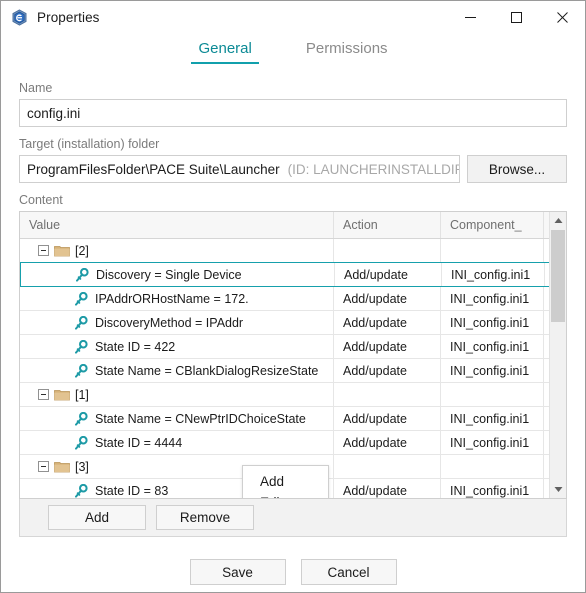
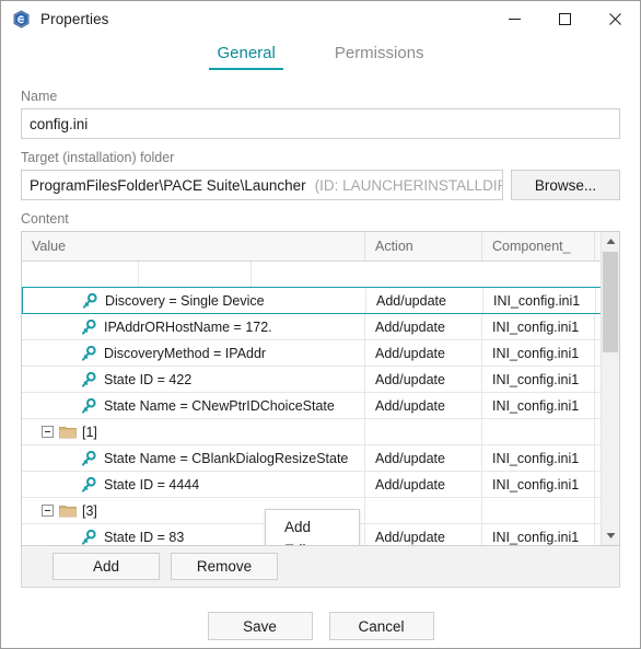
  Properties
  General
  Permissions
  Name
  config.ini
  Target (installation) folder
  ProgramFilesFolder\PACE Suite\Launcher
  (ID: LAUNCHERINSTALLDI
  Browse...
  Content
  Value
  Action
  Component_
- [2]
  Discovery = Single Device
  Add/update
  INI_config.ini1
  IPAddrORHostName = 172.
  Add/update
  INI_config.ini1
  DiscoveryMethod = IPAddr
  Add/update
  INI_config.ini1
  State ID = 422
  Add/update
  INI_config.ini1
- State Name = CBlankDialogResizeState
+ State Name = CNewPtrIDChoiceState
  Add/update
  INI_config.ini1
  [1]
- State Name = CNewPtrIDChoiceState
+ State Name = CBlankDialogResizeState
  Add/update
  INI_config.ini1
  State ID = 4444
  Add/update
  INI_config.ini1
  [3]
  State ID = 83
  Add/update
  INI_config.ini1
  Add
  Add
  Remove
  Save
  Cancel
